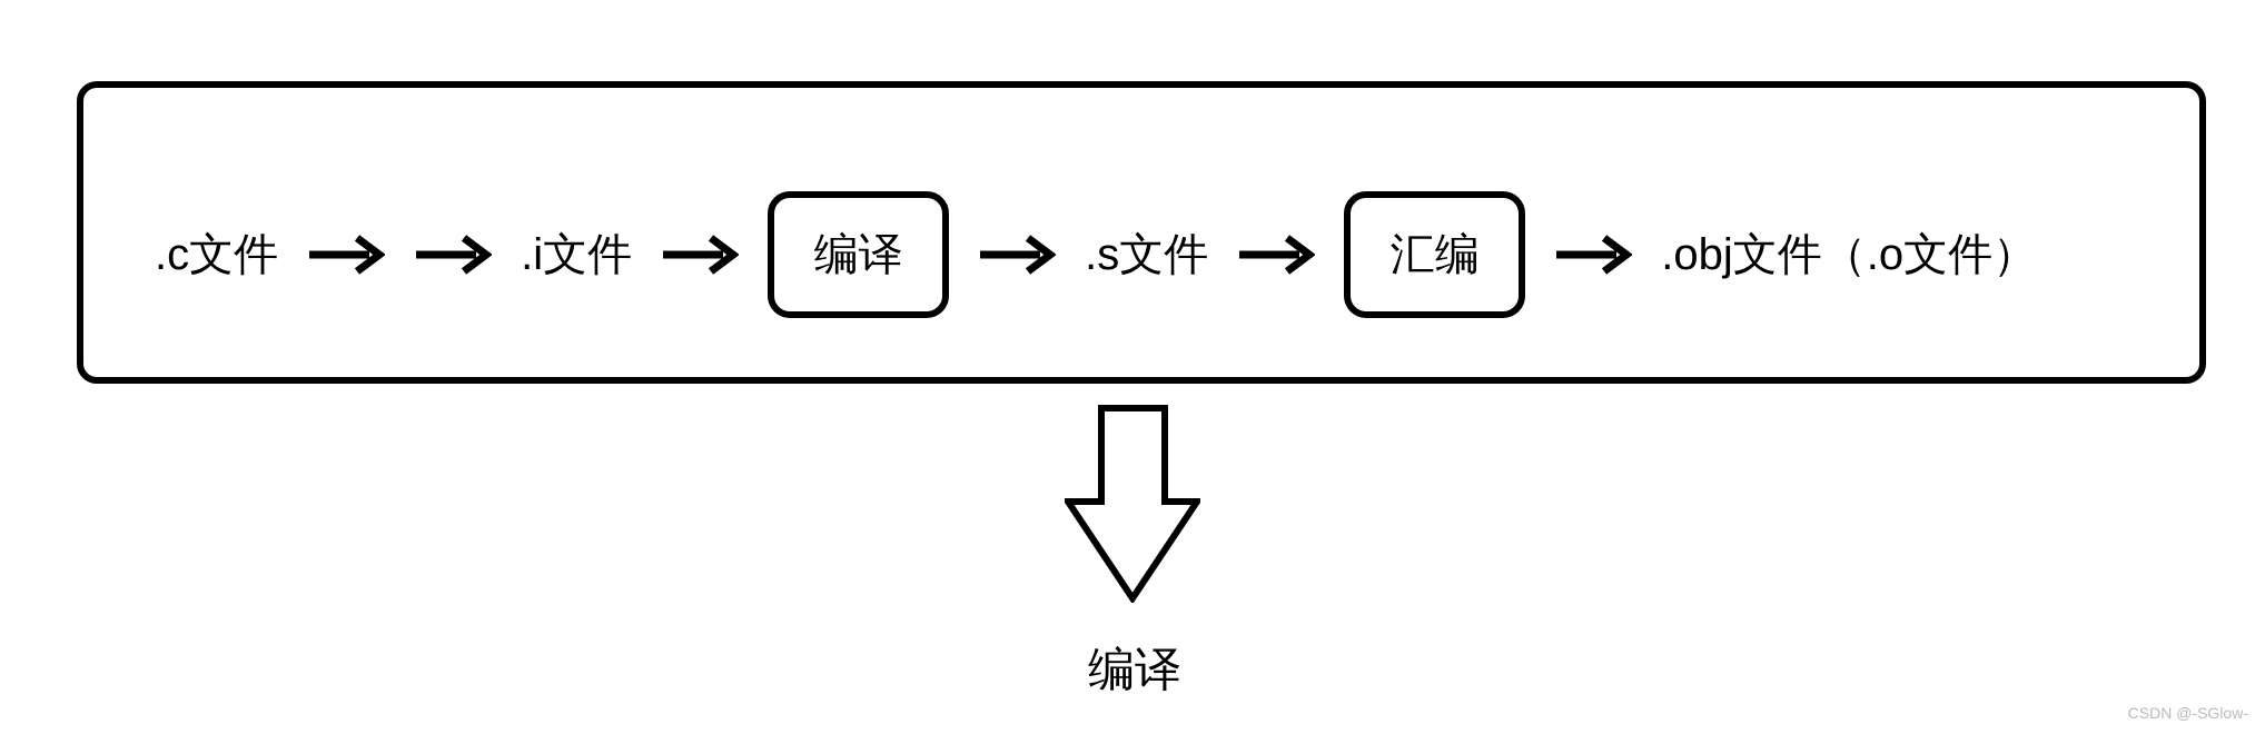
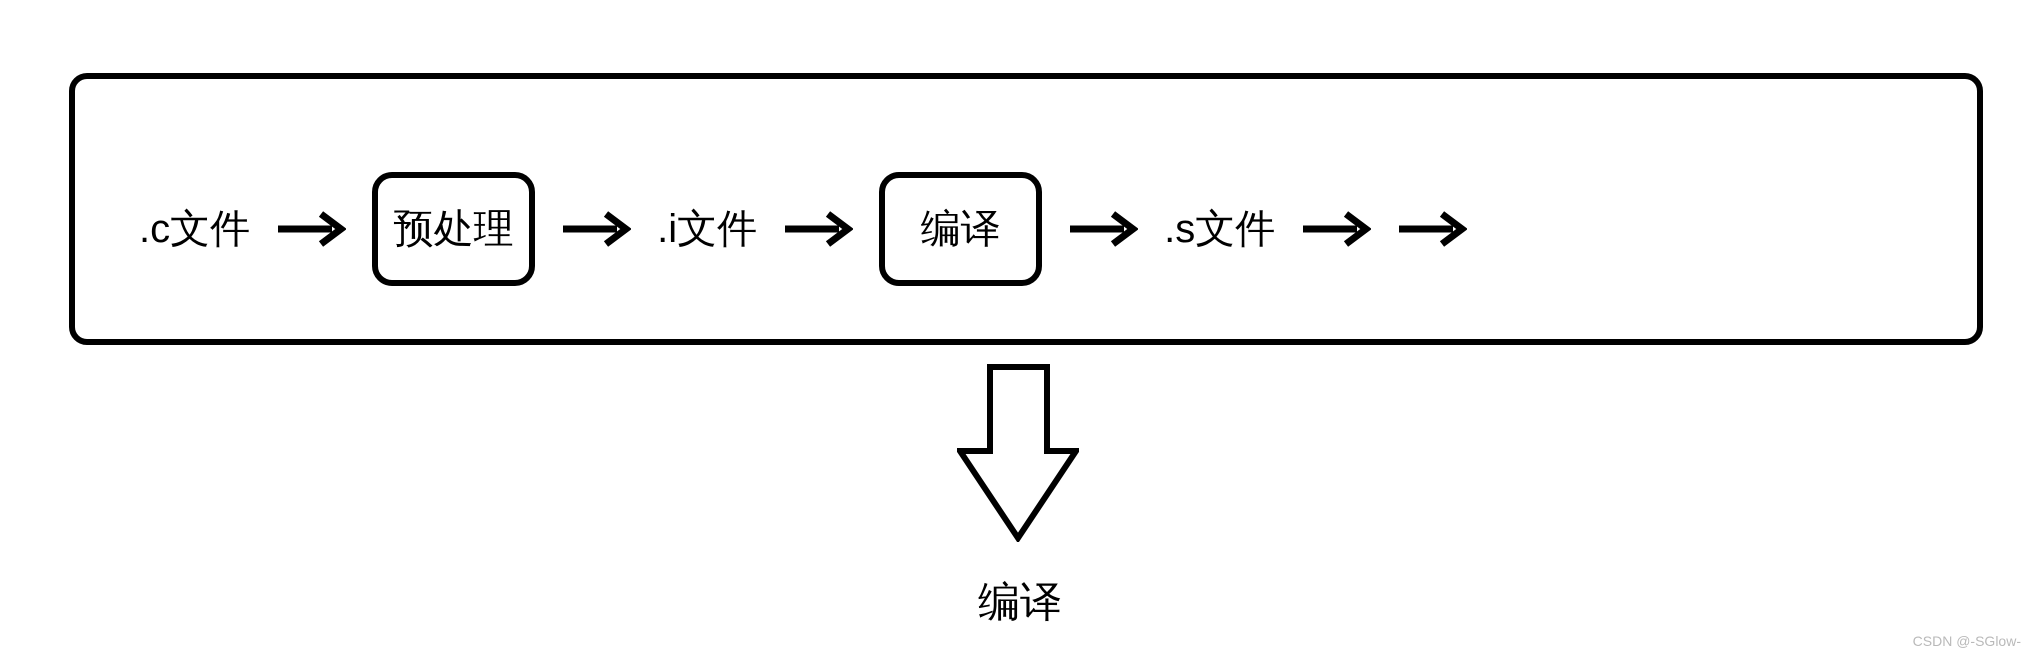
  .c文件
+ 预处理
  .i文件
  编译
  .s文件
- 汇编
- .obj文件（.o文件）
  编译
  CSDN @-SGlow-
